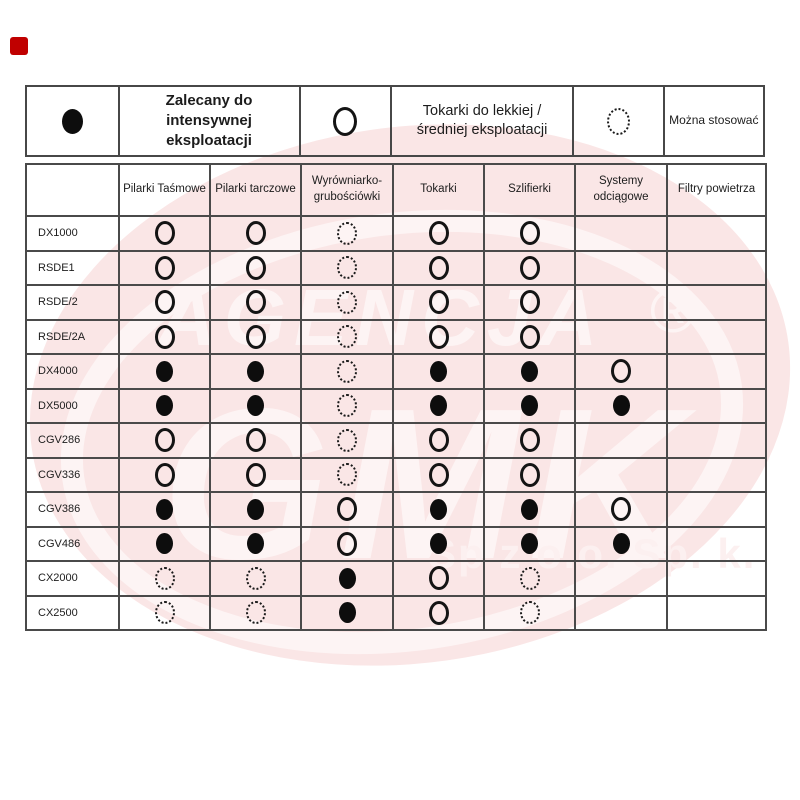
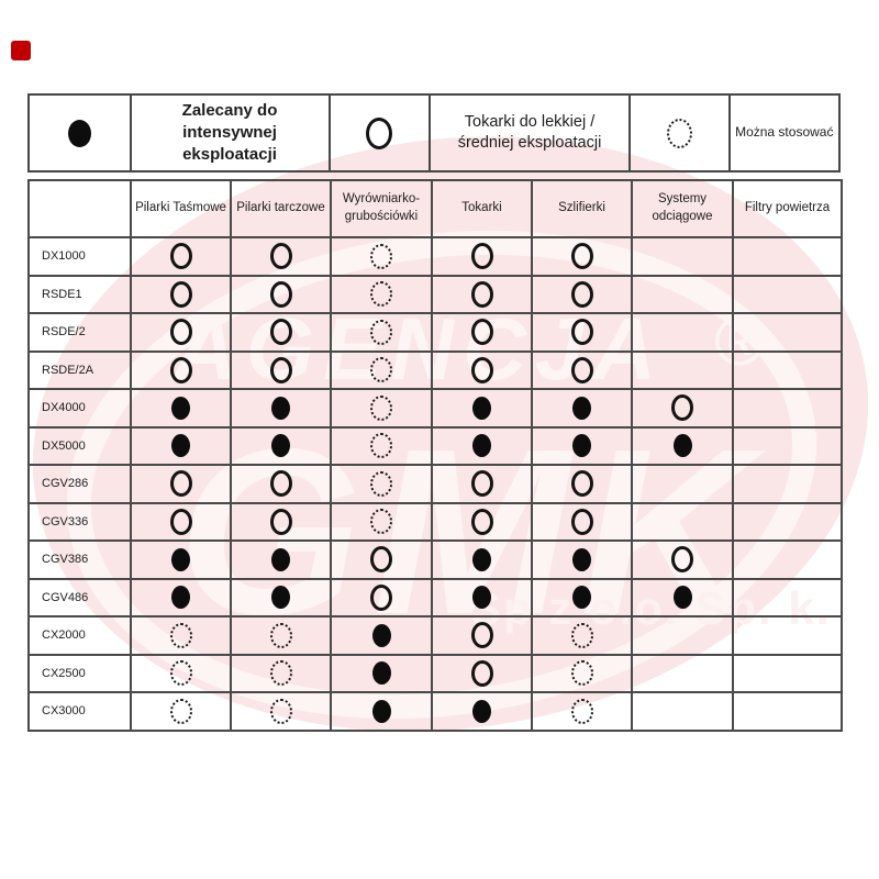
  AGENCJA
  ®
  GMK
  Sp z o.o. Sp. k.
  Zalecany do intensywnej eksploatacji
  Tokarki do lekkiej / średniej eksploatacji
  Można stosować
  	Pilarki Taśmowe	Pilarki tarczowe	Wyrówniarko-grubościówki	Tokarki	Szlifierki	Systemy odciągowe	Filtry powietrza
  DX1000
  RSDE1
  RSDE/2
  RSDE/2A
  DX4000
  DX5000
  CGV286
  CGV336
  CGV386
  CGV486
  CX2000
  CX2500
+ CX3000
